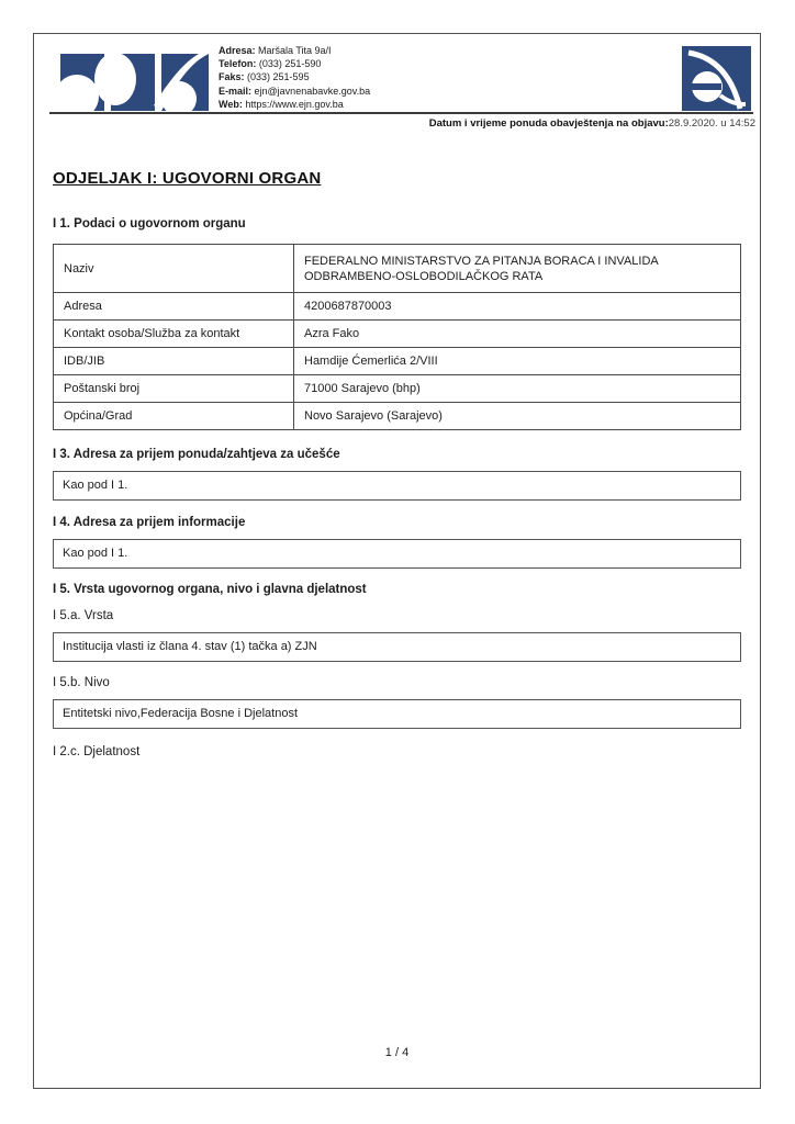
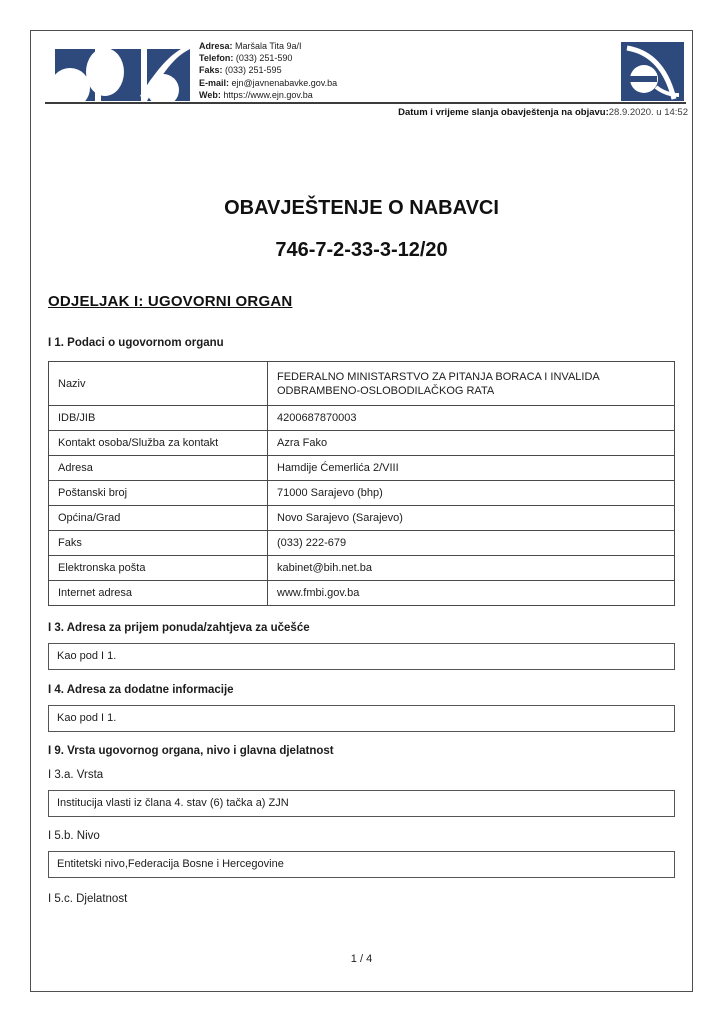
  Adresa: Maršala Tita 9a/I
  Telefon: (033) 251-590
  Faks: (033) 251-595
  E-mail: ejn@javnenabavke.gov.ba
  Web: https://www.ejn.gov.ba
- Datum i vrijeme ponuda obavještenja na objavu:28.9.2020. u 14:52
+ Datum i vrijeme slanja obavještenja na objavu:28.9.2020. u 14:52
+ OBAVJEŠTENJE O NABAVCI
+ 746-7-2-33-3-12/20
  ODJELJAK I: UGOVORNI ORGAN
  I 1. Podaci o ugovornom organu
  Naziv	FEDERALNO MINISTARSTVO ZA PITANJA BORACA I INVALIDA ODBRAMBENO-OSLOBODILAČKOG RATA
- Adresa	4200687870003
+ IDB/JIB	4200687870003
  Kontakt osoba/Služba za kontakt	Azra Fako
- IDB/JIB	Hamdije Ćemerlića 2/VIII
+ Adresa	Hamdije Ćemerlića 2/VIII
  Poštanski broj	71000 Sarajevo (bhp)
  Općina/Grad	Novo Sarajevo (Sarajevo)
+ Faks	(033) 222-679
+ Elektronska pošta	kabinet@bih.net.ba
+ Internet adresa	www.fmbi.gov.ba
  I 3. Adresa za prijem ponuda/zahtjeva za učešće
  Kao pod I 1.
- I 4. Adresa za prijem informacije
+ I 4. Adresa za dodatne informacije
  Kao pod I 1.
- I 5. Vrsta ugovornog organa, nivo i glavna djelatnost
+ I 9. Vrsta ugovornog organa, nivo i glavna djelatnost
- I 5.a. Vrsta
+ I 3.a. Vrsta
- Institucija vlasti iz člana 4. stav (1) tačka a) ZJN
+ Institucija vlasti iz člana 4. stav (6) tačka a) ZJN
  I 5.b. Nivo
- Entitetski nivo,Federacija Bosne i Djelatnost
+ Entitetski nivo,Federacija Bosne i Hercegovine
- I 2.c. Djelatnost
+ I 5.c. Djelatnost
  1 / 4
